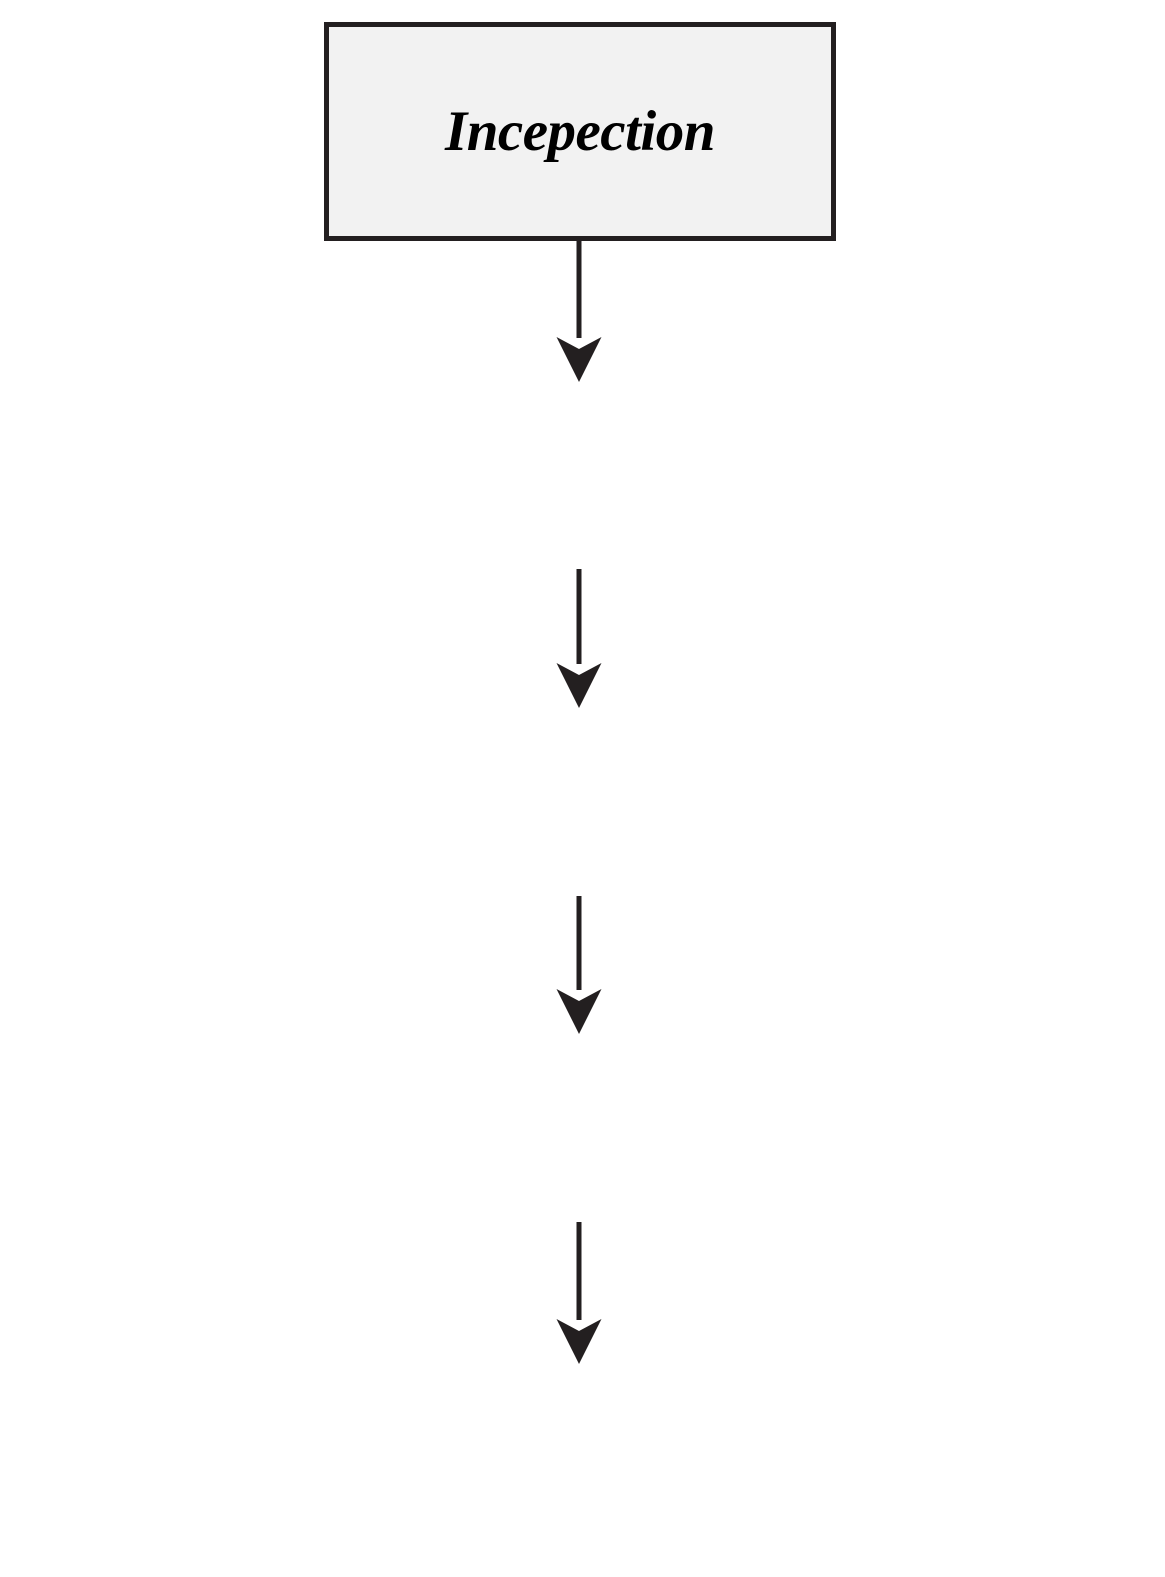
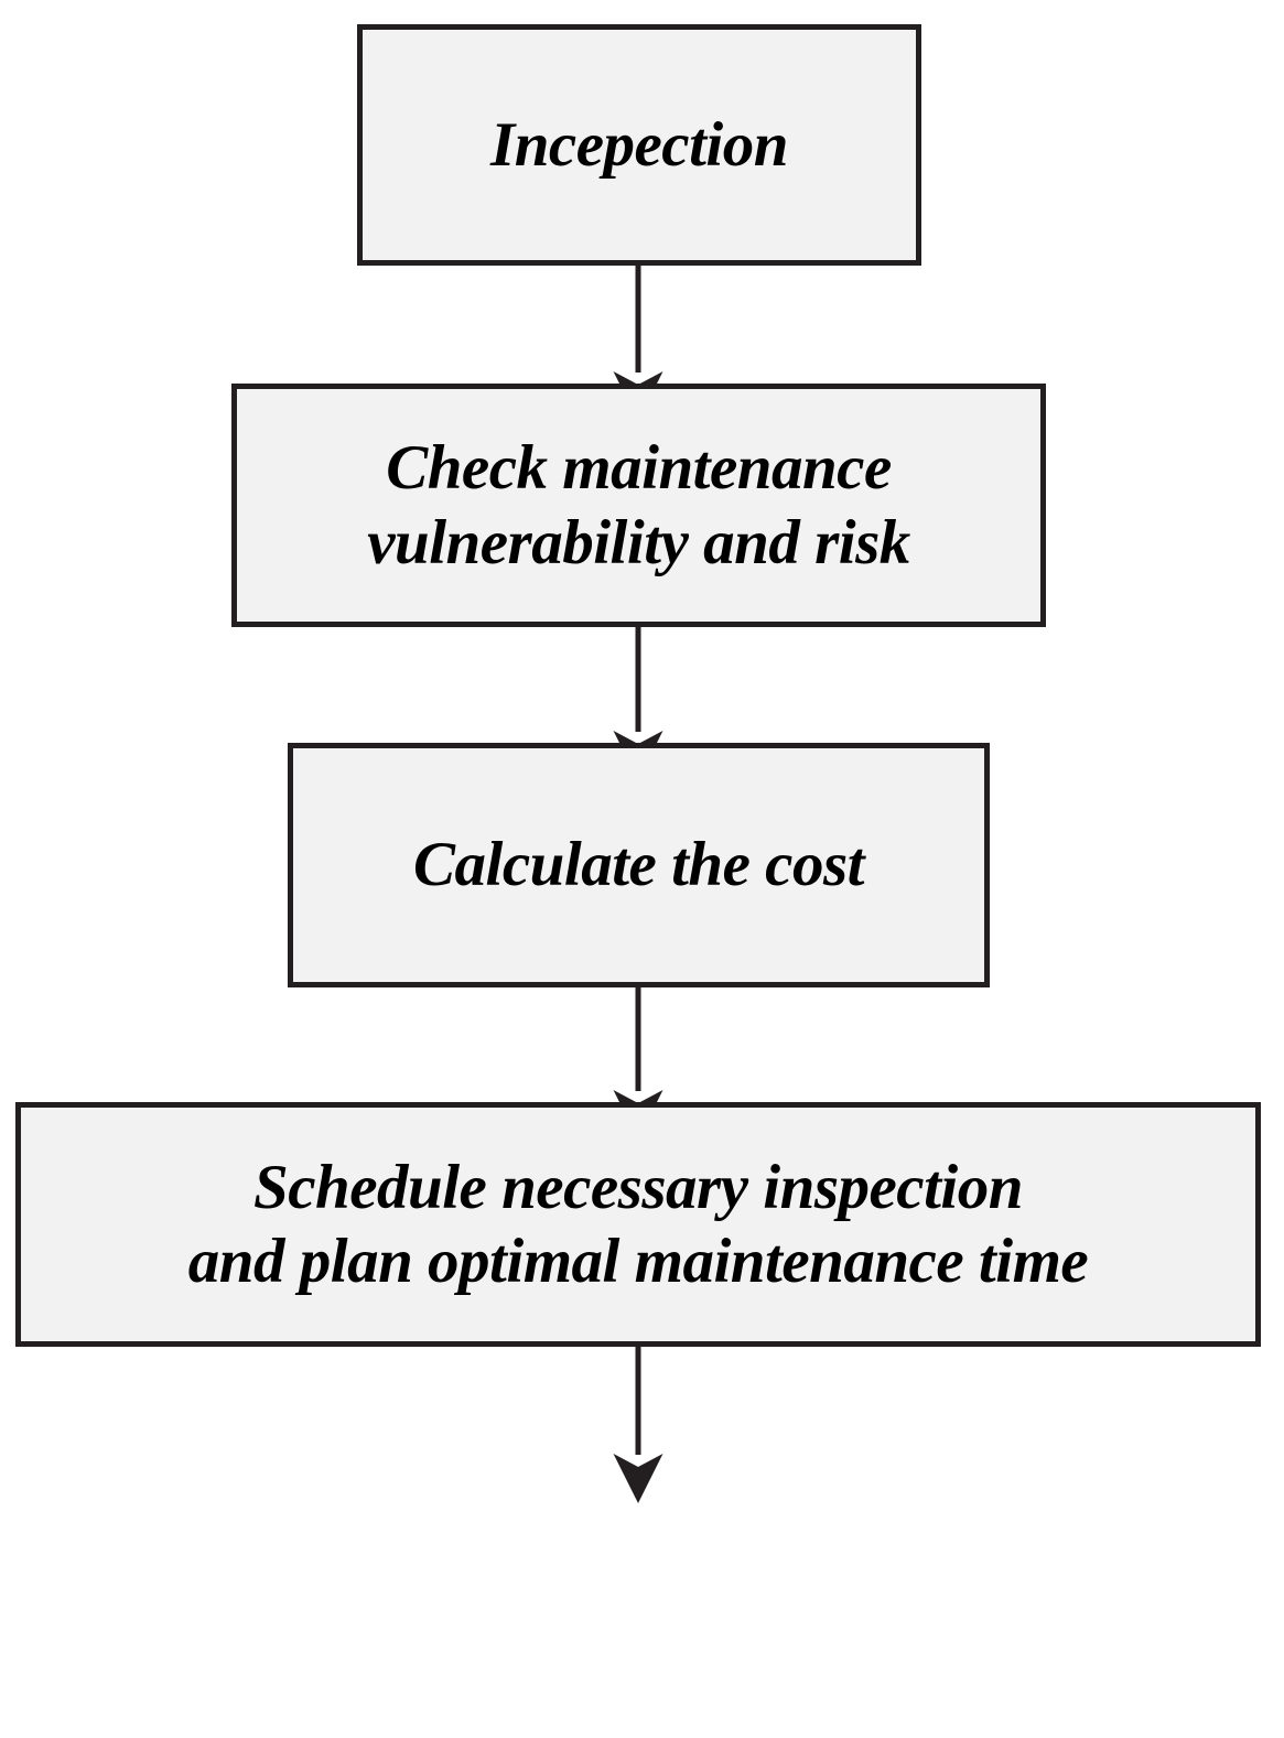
  Incepection
+ Check maintenance
+ vulnerability and risk
+ Calculate the cost
+ Schedule necessary inspection
+ and plan optimal maintenance time
